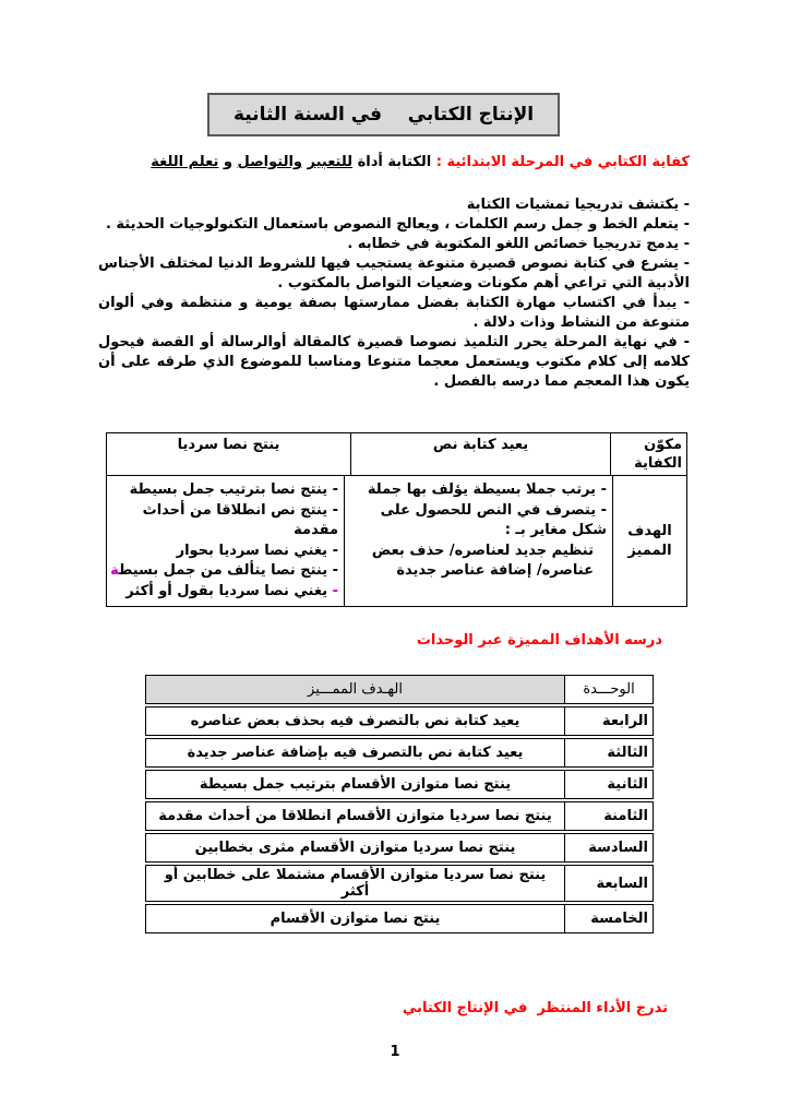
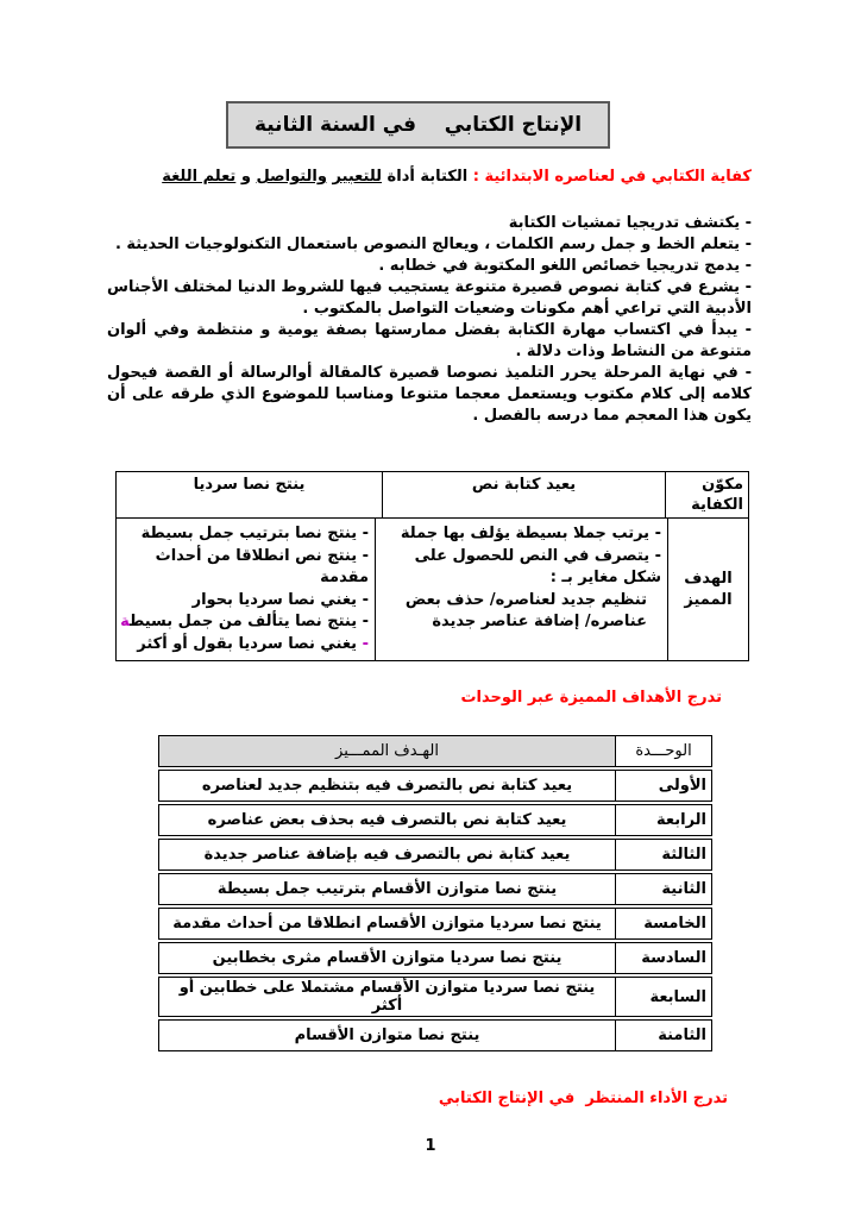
  الإنتاج الكتابي في السنة الثانية
- كفاية الكتابي في المرحلة الابتدائية : الكتابة أداة للتعبير والتواصل و تعلم اللغة
+ كفاية الكتابي في لعناصره الابتدائية : الكتابة أداة للتعبير والتواصل و تعلم اللغة
  - يكتشف تدريجيا تمشيات الكتابة
  - يتعلم الخط و جمل رسم الكلمات ، ويعالج النصوص باستعمال التكنولوجيات الحديثة .
  - يدمج تدريجيا خصائص اللغو المكتوبة في خطابه .
  - يشرع في كتابة نصوص قصيرة متنوعة يستجيب فيها للشروط الدنيا لمختلف الأجناس الأدبية التي تراعي أهم مكونات وضعيات التواصل بالمكتوب .
  - يبدأ في اكتساب مهارة الكتابة بفضل ممارستها بصفة يومية و منتظمة وفي ألوان متنوعة من النشاط وذات دلالة .
  - في نهاية المرحلة يحرر التلميذ نصوصا قصيرة كالمقالة أوالرسالة أو القصة فيحول كلامه إلى كلام مكتوب ويستعمل معجما متنوعا ومناسبا للموضوع الذي طرقه على أن يكون هذا المعجم مما درسه بالفصل .
  مكوّن الكفاية
  يعيد كتابة نص
  ينتج نصا سرديا
  الهدف المميز
  - يرتب جملا بسيطة يؤلف بها جملة
  - يتصرف في النص للحصول على شكل مغاير بـ :
  تنظيم جديد لعناصره/ حذف بعض عناصره/ إضافة عناصر جديدة
  - ينتج نصا بترتيب جمل بسيطة
  - ينتج نص انطلاقا من أحداث مقدمة
  - يغني نصا سرديا بحوار
  - ينتج نصا يتألف من جمل بسيطة
  - يغني نصا سرديا بقول أو أكثر
- درسه الأهداف المميزة عبر الوحدات
+ تدرج الأهداف المميزة عبر الوحدات
  الوحـــدة
  الهـدف الممـــيز
+ الأولى
+ يعيد كتابة نص بالتصرف فيه بتنظيم جديد لعناصره
  الرابعة
  يعيد كتابة نص بالتصرف فيه بحذف بعض عناصره
  الثالثة
  يعيد كتابة نص بالتصرف فيه بإضافة عناصر جديدة
  الثانية
  ينتج نصا متوازن الأقسام بترتيب جمل بسيطة
- الثامنة
+ الخامسة
  ينتج نصا سرديا متوازن الأقسام انطلاقا من أحداث مقدمة
  السادسة
  ينتج نصا سرديا متوازن الأقسام مثرى بخطابين
  السابعة
  ينتج نصا سرديا متوازن الأقسام مشتملا على خطابين أو أكثر
- الخامسة
+ الثامنة
  ينتج نصا متوازن الأقسام
  تدرج الأداء المنتظر في الإنتاج الكتابي
  1
